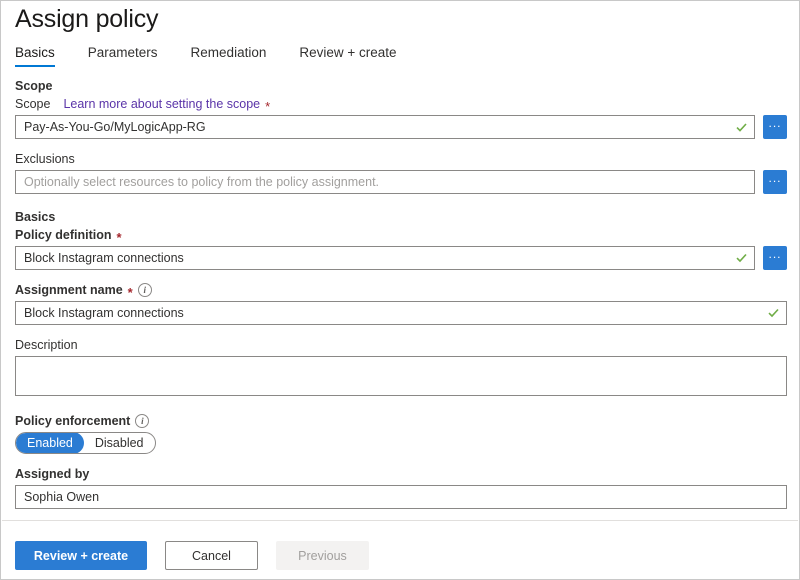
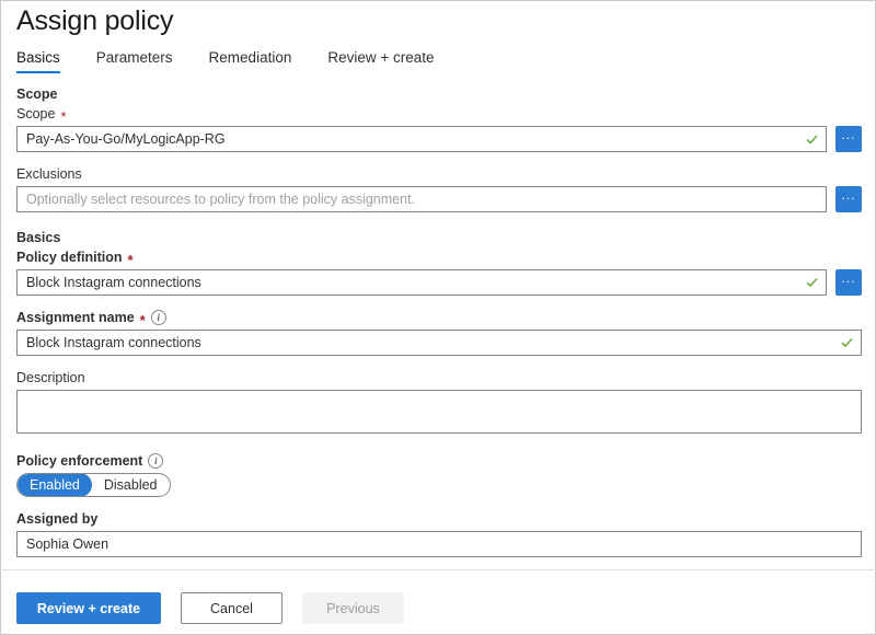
  Assign policy
  Basics
  Parameters
  Remediation
  Review + create
  Scope
  Scope
- Learn more about setting the scope
  *
  Pay-As-You-Go/MyLogicApp-RG
  ...
  Exclusions
  Optionally select resources to policy from the policy assignment.
  ...
  Basics
  Policy definition
  *
  Block Instagram connections
  ...
  Assignment name
  *
  i
  Block Instagram connections
  Description
  Policy enforcement
  i
  Enabled
  Disabled
  Assigned by
  Sophia Owen
  Review + create
  Cancel
  Previous
